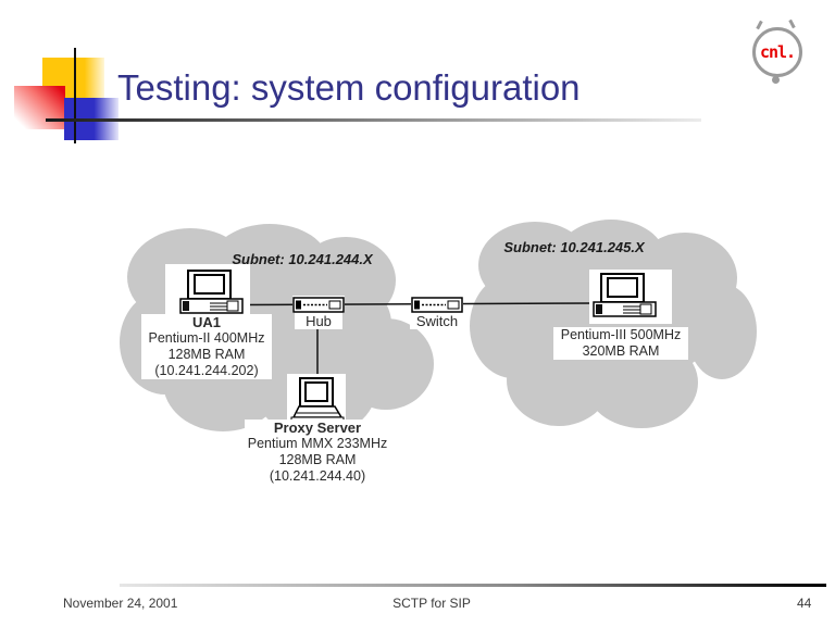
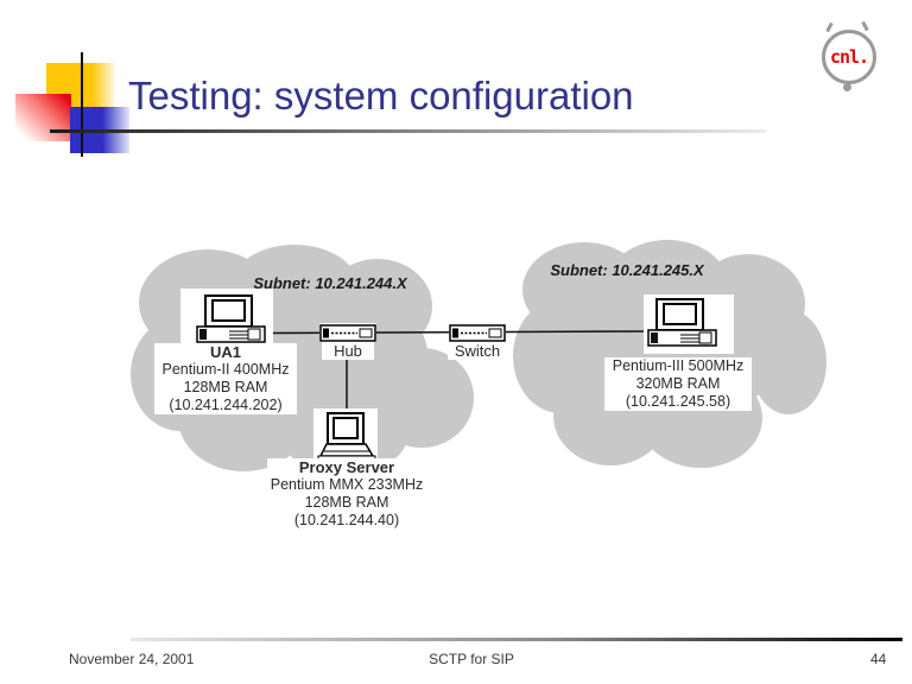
  Testing: system configuration
  cnl.
  Subnet: 10.241.244.X
  Subnet: 10.241.245.X
  UA1
  Pentium-II 400MHz
  128MB RAM
  (10.241.244.202)
  Hub
  Switch
  Pentium-III 500MHz
  320MB RAM
+ (10.241.245.58)
  Proxy Server
  Pentium MMX 233MHz
  128MB RAM
  (10.241.244.40)
  November 24, 2001
  SCTP for SIP
  44
